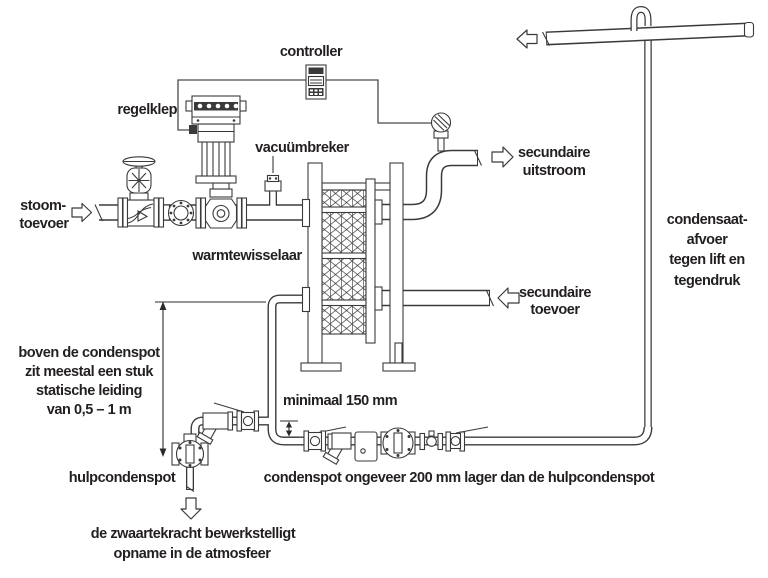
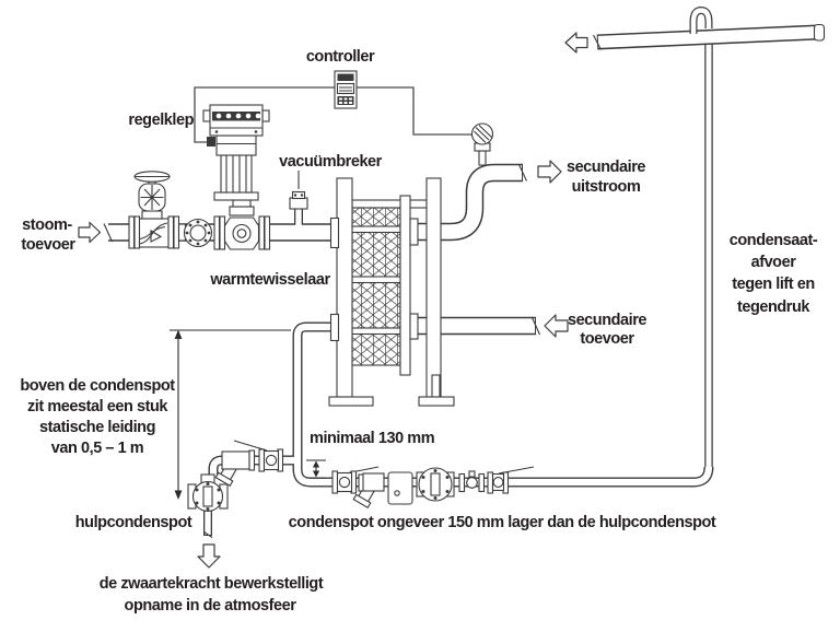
  controller
  regelklep
  vacuümbreker
  stoom-
  toevoer
  warmtewisselaar
  secundaire
  uitstroom
  secundaire
  toevoer
  condensaat-
  afvoer
  tegen lift en
  tegendruk
  boven de condenspot
  zit meestal een stuk
  statische leiding
  van 0,5 – 1 m
- minimaal 150 mm
+ minimaal 130 mm
  hulpcondenspot
- condenspot ongeveer 200 mm lager dan de hulpcondenspot
+ condenspot ongeveer 150 mm lager dan de hulpcondenspot
  de zwaartekracht bewerkstelligt
  opname in de atmosfeer
